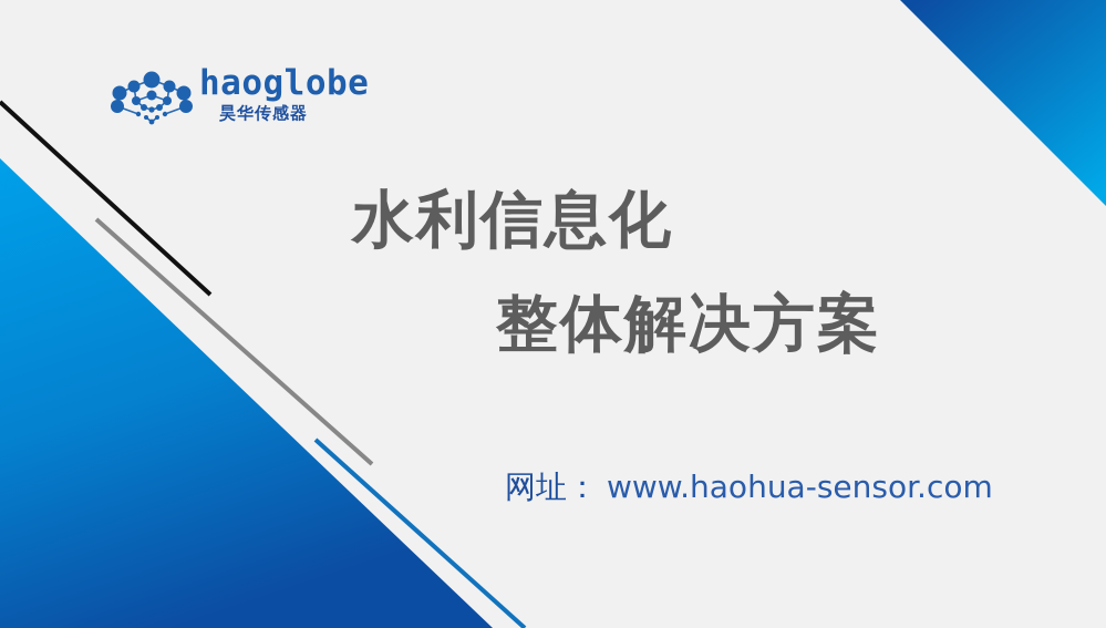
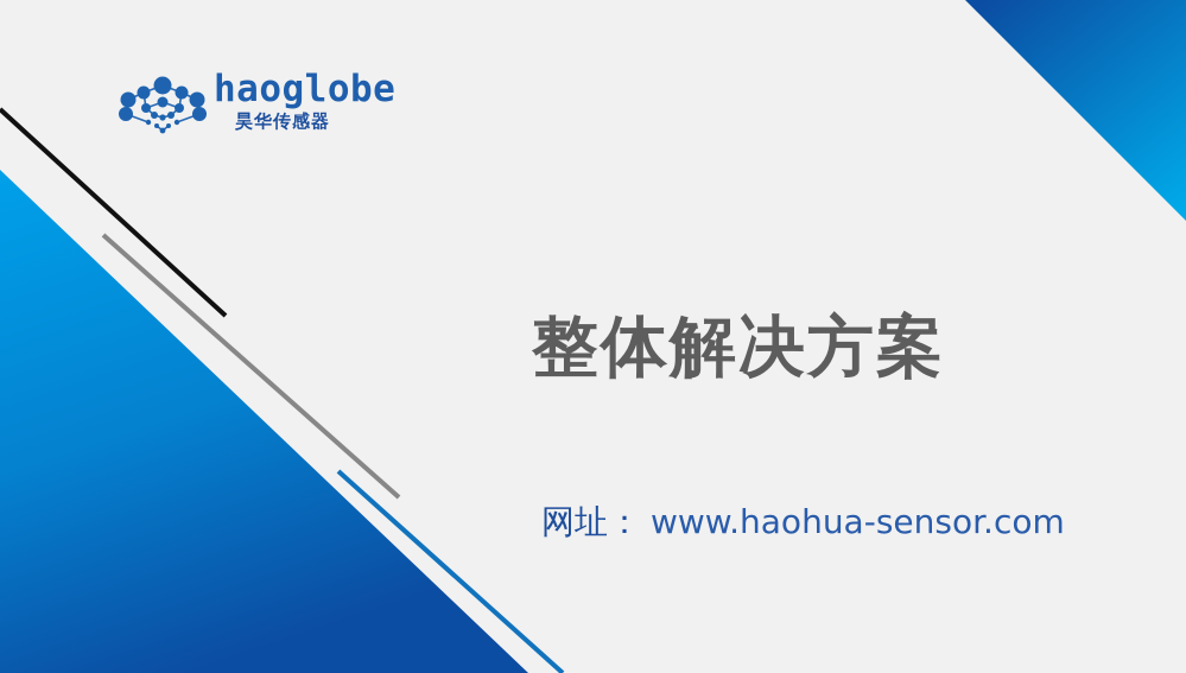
  haoglobe
  昊华传感器
- 水利信息化
  整体解决方案
  网址：
  www.haohua-sensor.com
